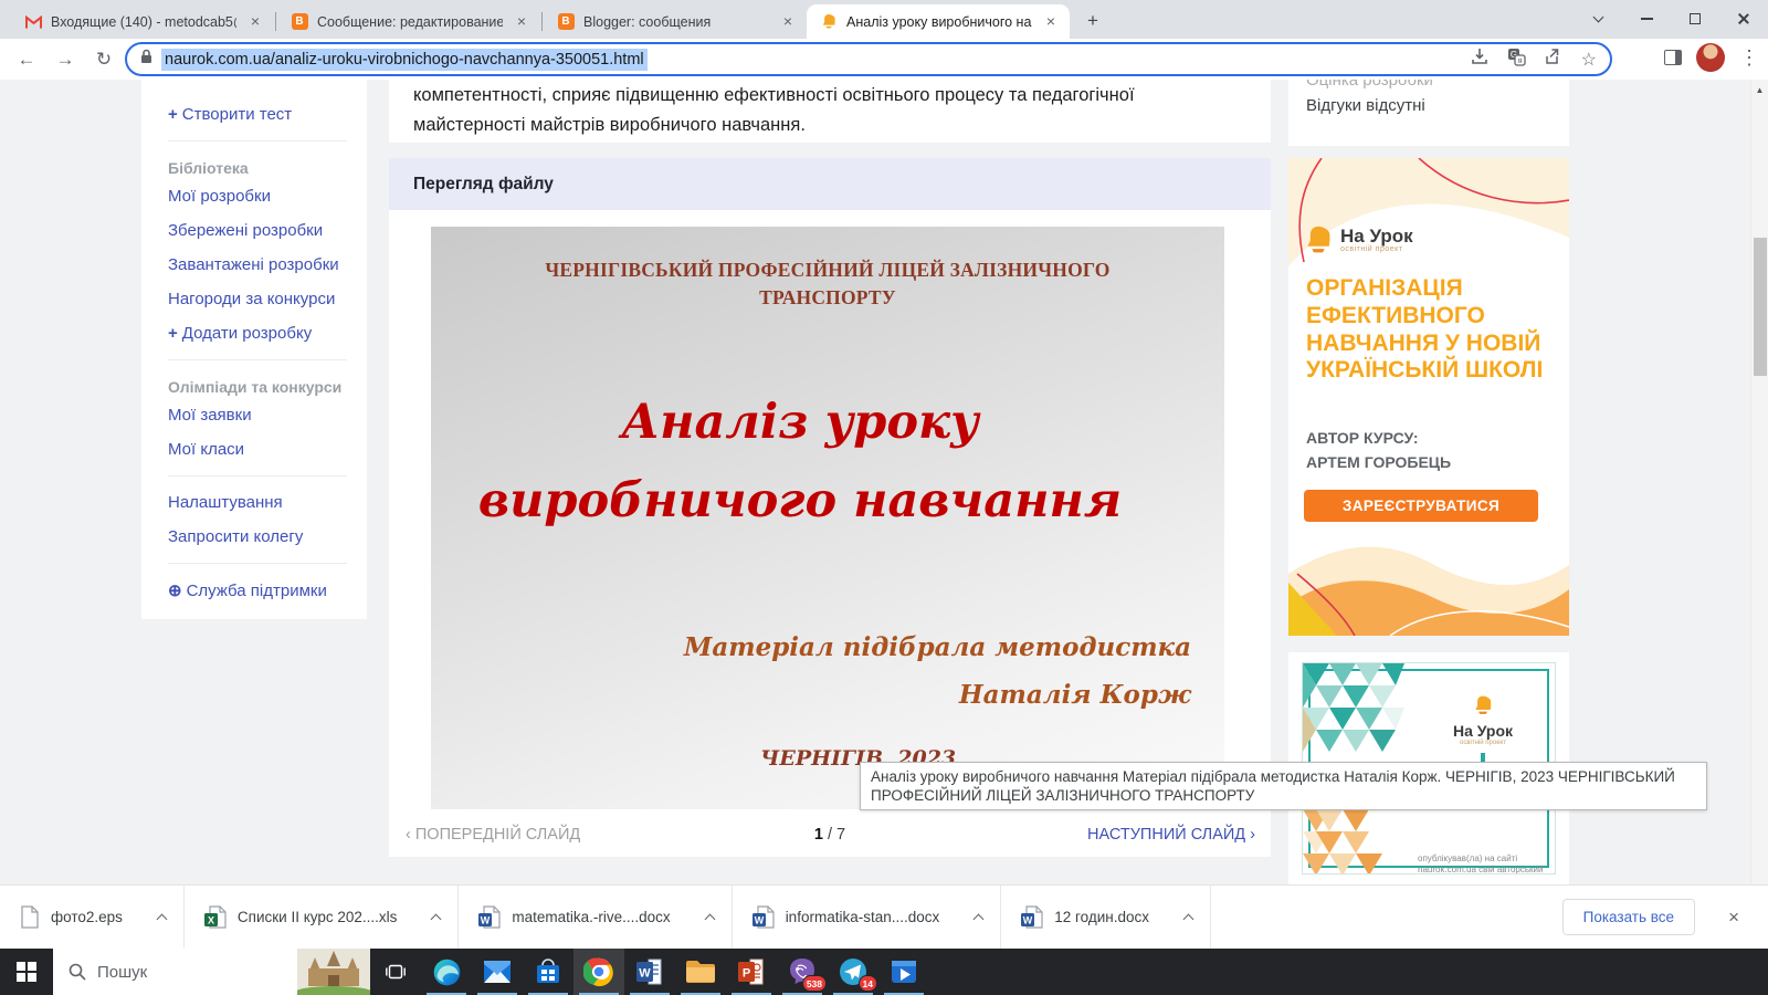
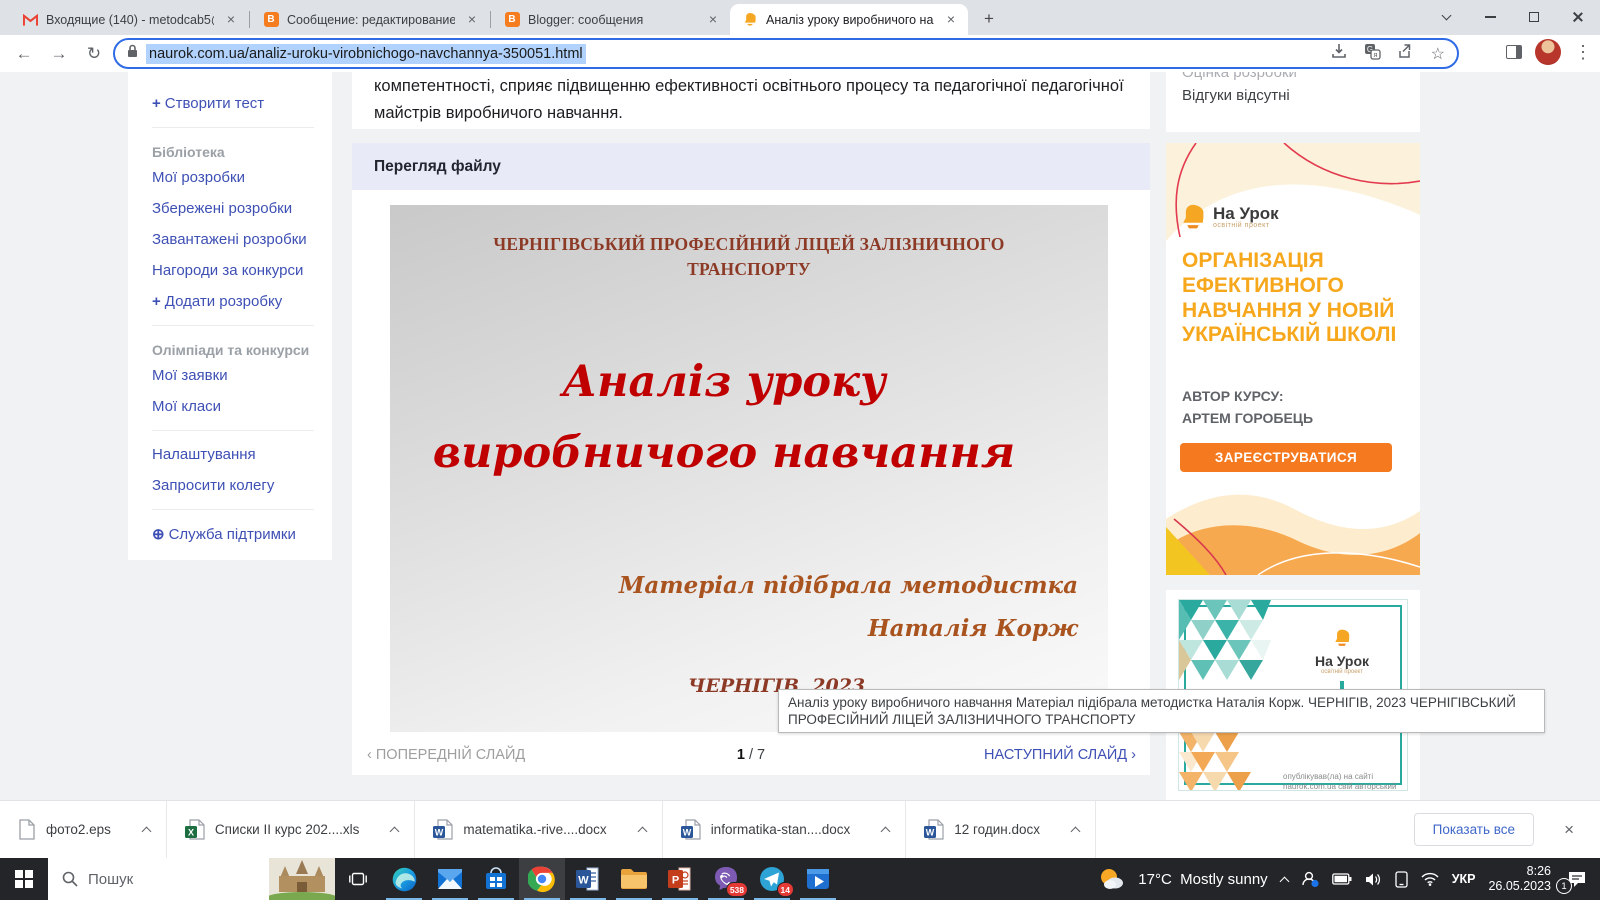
  Входящие (140) - metodcab5
  ×
  B
  Сообщение: редактирование
  ×
  B
  Blogger: сообщения
  ×
  Аналіз уроку виробничого на
  ×
  +
  ←
  →
  ↻
  naurok.com.ua/analiz-uroku-virobnichogo-navchannya-350051.html
  G
  я
  ☆
  ⋮
  + Створити тест
  Бібліотека
  Мої розробки
  Збережені розробки
  Завантажені розробки
  Нагороди за конкурси
  + Додати розробку
  Олімпіади та конкурси
  Мої заявки
  Мої класи
  Налаштування
  Запросити колегу
  ⊕ Служба підтримки
- компетентності, сприяє підвищенню ефективності освітнього процесу та педагогічної майстерності майстрів виробничого навчання.
+ компетентності, сприяє підвищенню ефективності освітнього процесу та педагогічної педагогічної майстрів виробничого навчання.
  Перегляд файлу
  ЧЕРНІГІВСЬКИЙ ПРОФЕСІЙНИЙ ЛІЦЕЙ ЗАЛІЗНИЧНОГО ТРАНСПОРТУ
  Аналіз уроку
  виробничого навчання
  Матеріал підібрала методистка
  Наталія Корж
  ЧЕРНІГІВ, 2023
  ‹ ПОПЕРЕДНІЙ СЛАЙД
  1 / 7
  НАСТУПНИЙ СЛАЙД ›
  Оцінка розробки
  Відгуки відсутні
  На Урок
  ОРГАНІЗАЦІЯ ЕФЕКТИВНОГО НАВЧАННЯ У НОВІЙ УКРАЇНСЬКІЙ ШКОЛІ
  АВТОР КУРСУ:
  АРТЕМ ГОРОБЕЦЬ
  ЗАРЕЄСТРУВАТИСЯ
  На Урок
  опублікував(ла) на сайті naurok.com.ua свій авторський
  Аналіз уроку виробничого навчання Матеріал підібрала методистка Наталія Корж. ЧЕРНІГІВ, 2023 ЧЕРНІГІВСЬКИЙ ПРОФЕСІЙНИЙ ЛІЦЕЙ ЗАЛІЗНИЧНОГО ТРАНСПОРТУ
- ▲
  фото2.eps
  X
  Списки ІІ курс 202....xls
  W
  matematika.-rive....docx
  W
  informatika-stan....docx
  W
  12 годин.docx
  Показать все
  ×
  Пошук
  W
  P
  538
  14
+ 17°C Mostly sunny
+ УКР
+ 8:26
+ 26.05.2023
+ 1
